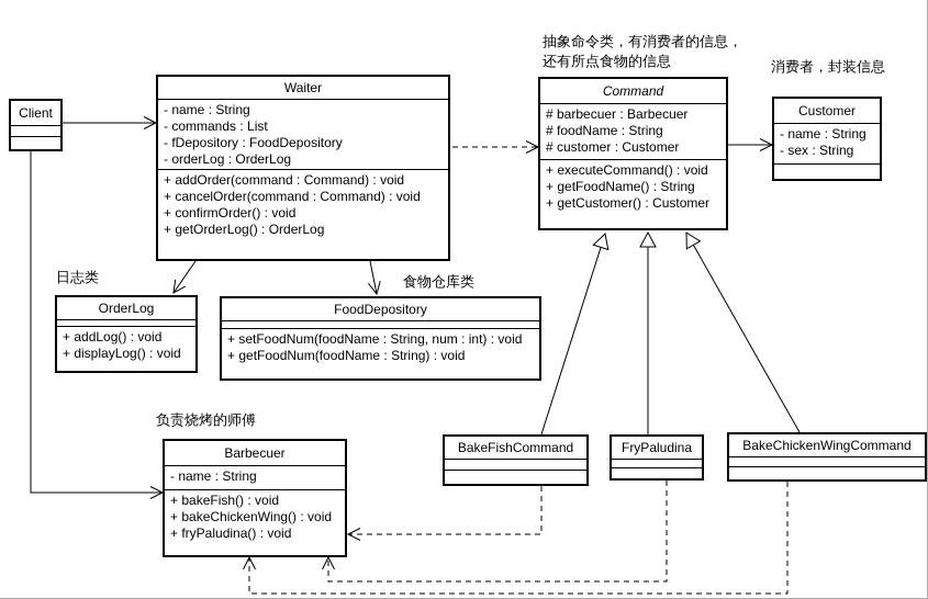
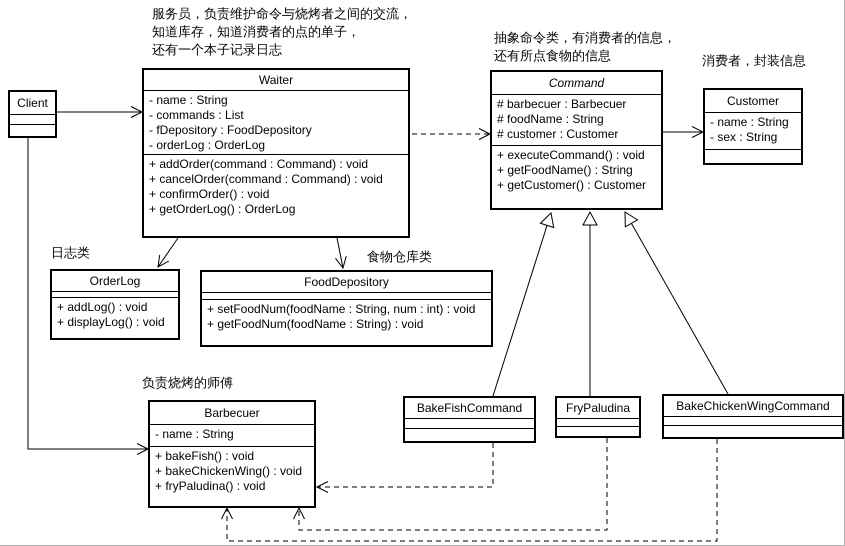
+ 服务员，负责维护命令与烧烤者之间的交流，
+ 知道库存，知道消费者的点的单子，
+ 还有一个本子记录日志
  抽象命令类，有消费者的信息，
  还有所点食物的信息
  消费者，封装信息
  日志类
  食物仓库类
  负责烧烤的师傅
  Client
  Waiter
  - name : String
  - commands : List
  - fDepository : FoodDepository
  - orderLog : OrderLog
  + addOrder(command : Command) : void
  + cancelOrder(command : Command) : void
  + confirmOrder() : void
  + getOrderLog() : OrderLog
  Command
  # barbecuer : Barbecuer
  # foodName : String
  # customer : Customer
  + executeCommand() : void
  + getFoodName() : String
  + getCustomer() : Customer
  Customer
  - name : String
  - sex : String
  OrderLog
  + addLog() : void
  + displayLog() : void
  FoodDepository
  + setFoodNum(foodName : String, num : int) : void
  + getFoodNum(foodName : String) : void
  Barbecuer
  - name : String
  + bakeFish() : void
  + bakeChickenWing() : void
  + fryPaludina() : void
  BakeFishCommand
  FryPaludina
  BakeChickenWingCommand
